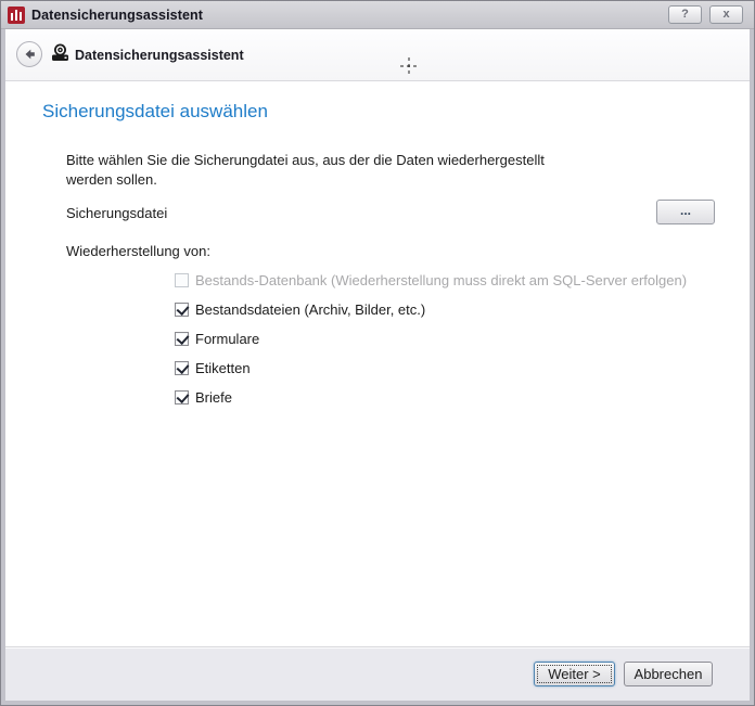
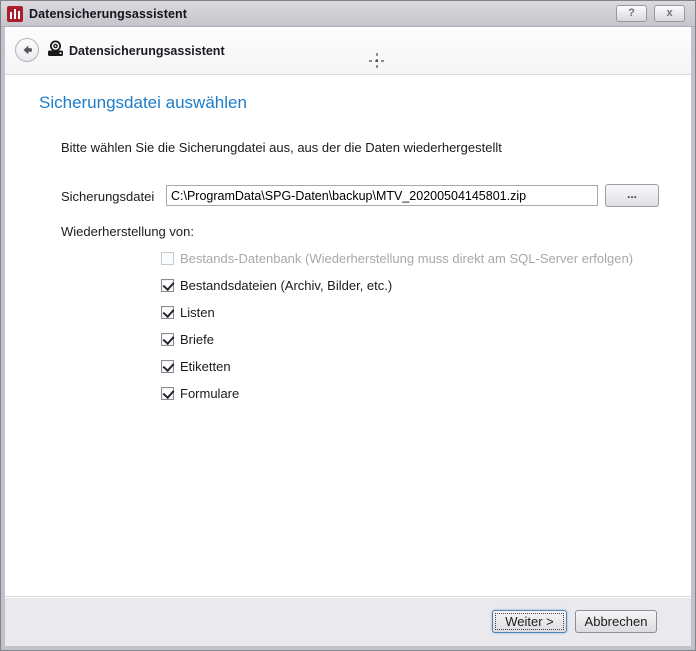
  Datensicherungsassistent
  ?
  x
  Datensicherungsassistent
  Sicherungsdatei auswählen
  Bitte wählen Sie die Sicherungdatei aus, aus der die Daten wiederhergestellt
- werden sollen.
  Sicherungsdatei
+ C:\ProgramData\SPG-Daten\backup\MTV_20200504145801.zip
  ...
  Wiederherstellung von:
  Bestands-Datenbank (Wiederherstellung muss direkt am SQL-Server erfolgen)
  Bestandsdateien (Archiv, Bilder, etc.)
+ Listen
- Formulare
+ Briefe
  Etiketten
- Briefe
+ Formulare
  Weiter >
  Abbrechen
